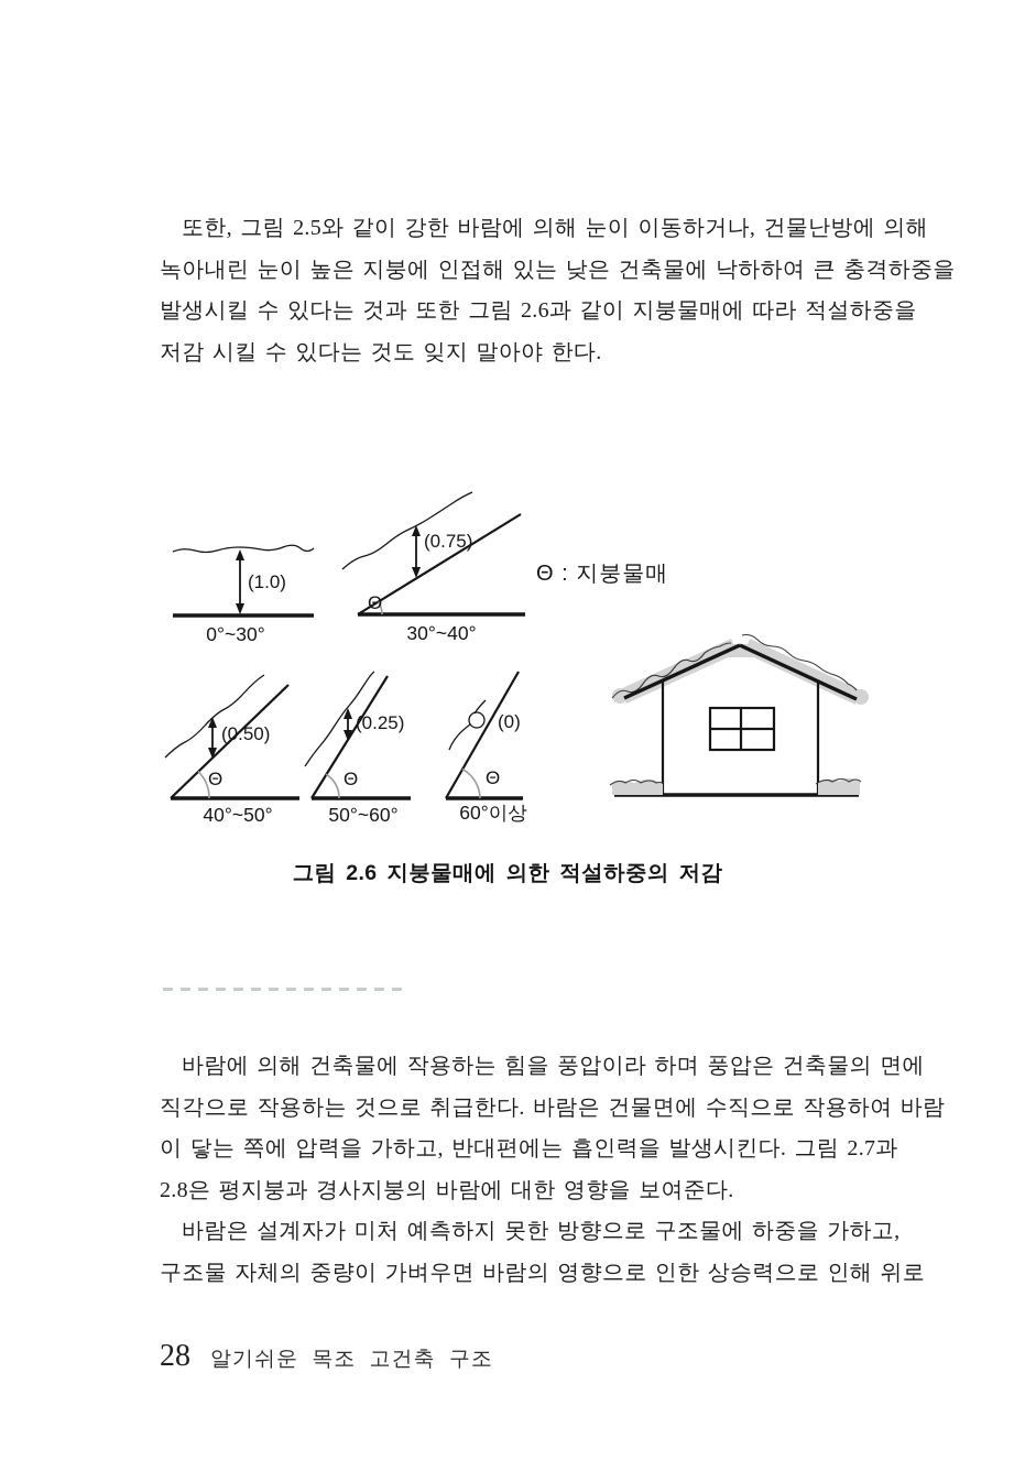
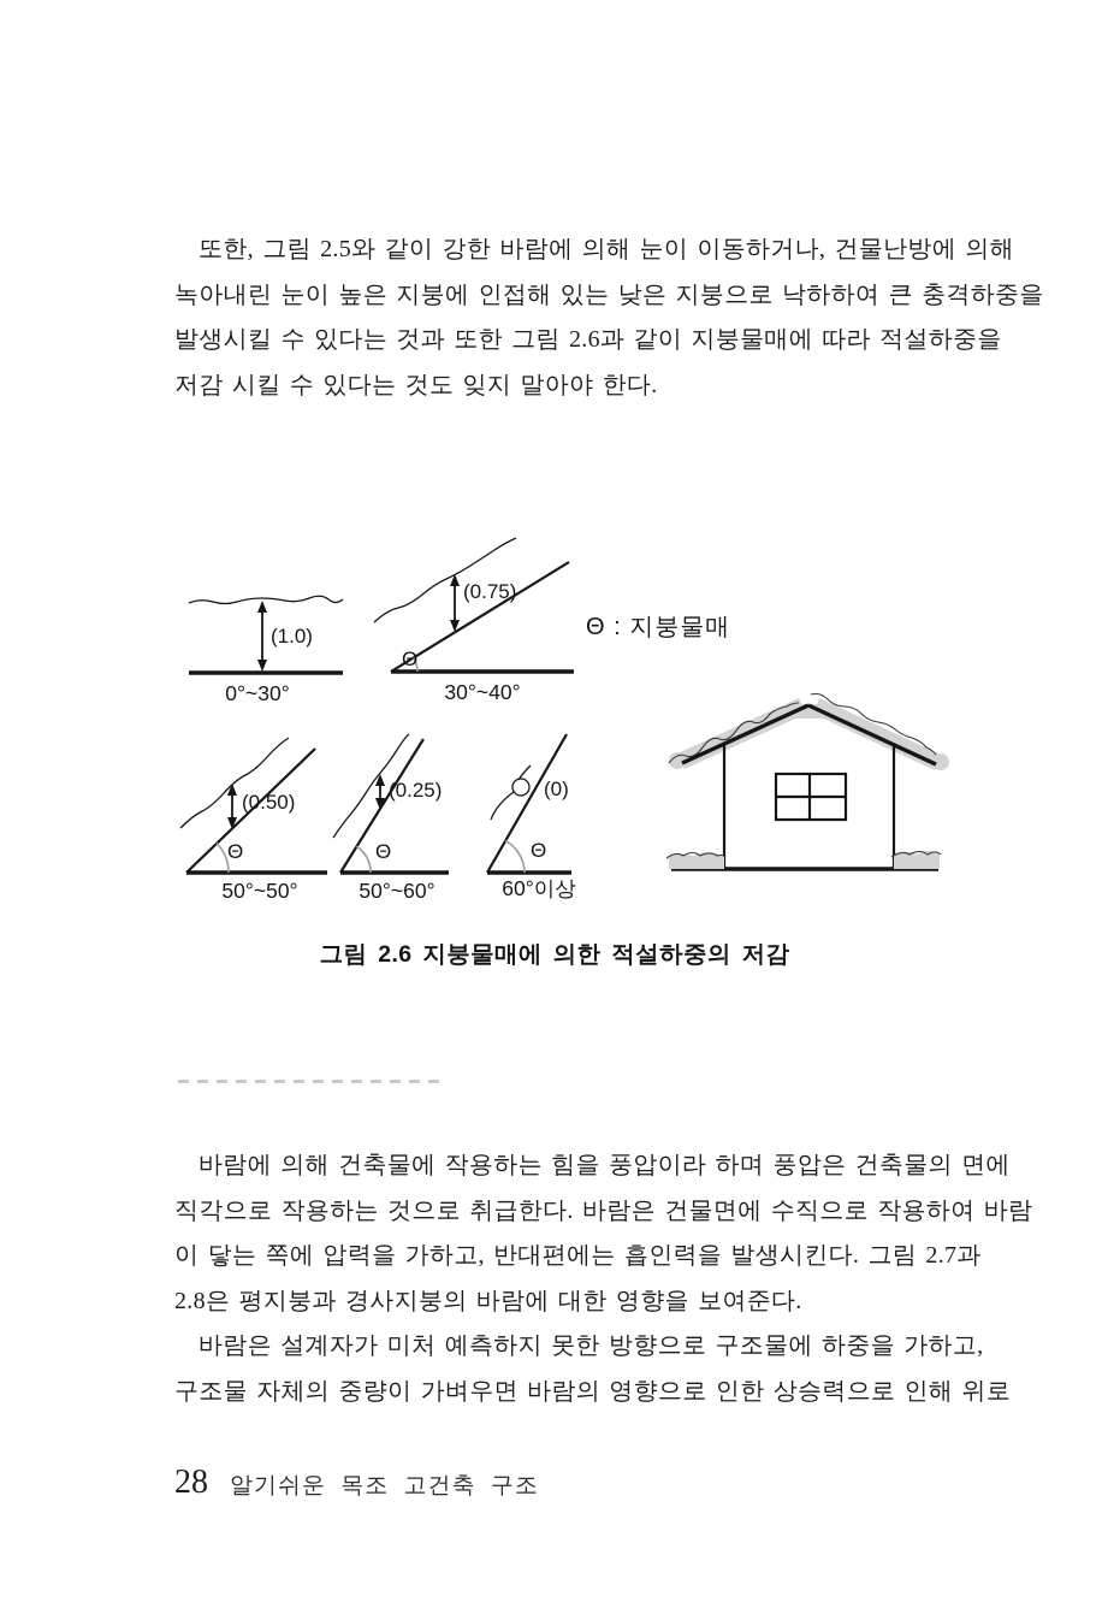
  또한, 그림 2.5와 같이 강한 바람에 의해 눈이 이동하거나, 건물난방에 의해
- 녹아내린 눈이 높은 지붕에 인접해 있는 낮은 건축물에 낙하하여 큰 충격하중을
+ 녹아내린 눈이 높은 지붕에 인접해 있는 낮은 지붕으로 낙하하여 큰 충격하중을
  발생시킬 수 있다는 것과 또한 그림 2.6과 같이 지붕물매에 따라 적설하중을
  저감 시킬 수 있다는 것도 잊지 말아야 한다.
  (1.0)
  0°~30°
  Θ
  (0.75)
  30°~40°
  Θ : 지붕물매
  (0.50)
  Θ
- 40°~50°
+ 50°~50°
  (0.25)
  Θ
  50°~60°
  (0)
  Θ
  60°이상
  그림 2.6 지붕물매에 의한 적설하중의 저감
  바람에 의해 건축물에 작용하는 힘을 풍압이라 하며 풍압은 건축물의 면에
  직각으로 작용하는 것으로 취급한다. 바람은 건물면에 수직으로 작용하여 바람
  이 닿는 쪽에 압력을 가하고, 반대편에는 흡인력을 발생시킨다. 그림 2.7과
  2.8은 평지붕과 경사지붕의 바람에 대한 영향을 보여준다.
  바람은 설계자가 미처 예측하지 못한 방향으로 구조물에 하중을 가하고,
  구조물 자체의 중량이 가벼우면 바람의 영향으로 인한 상승력으로 인해 위로
  28
  알기쉬운 목조 고건축 구조
